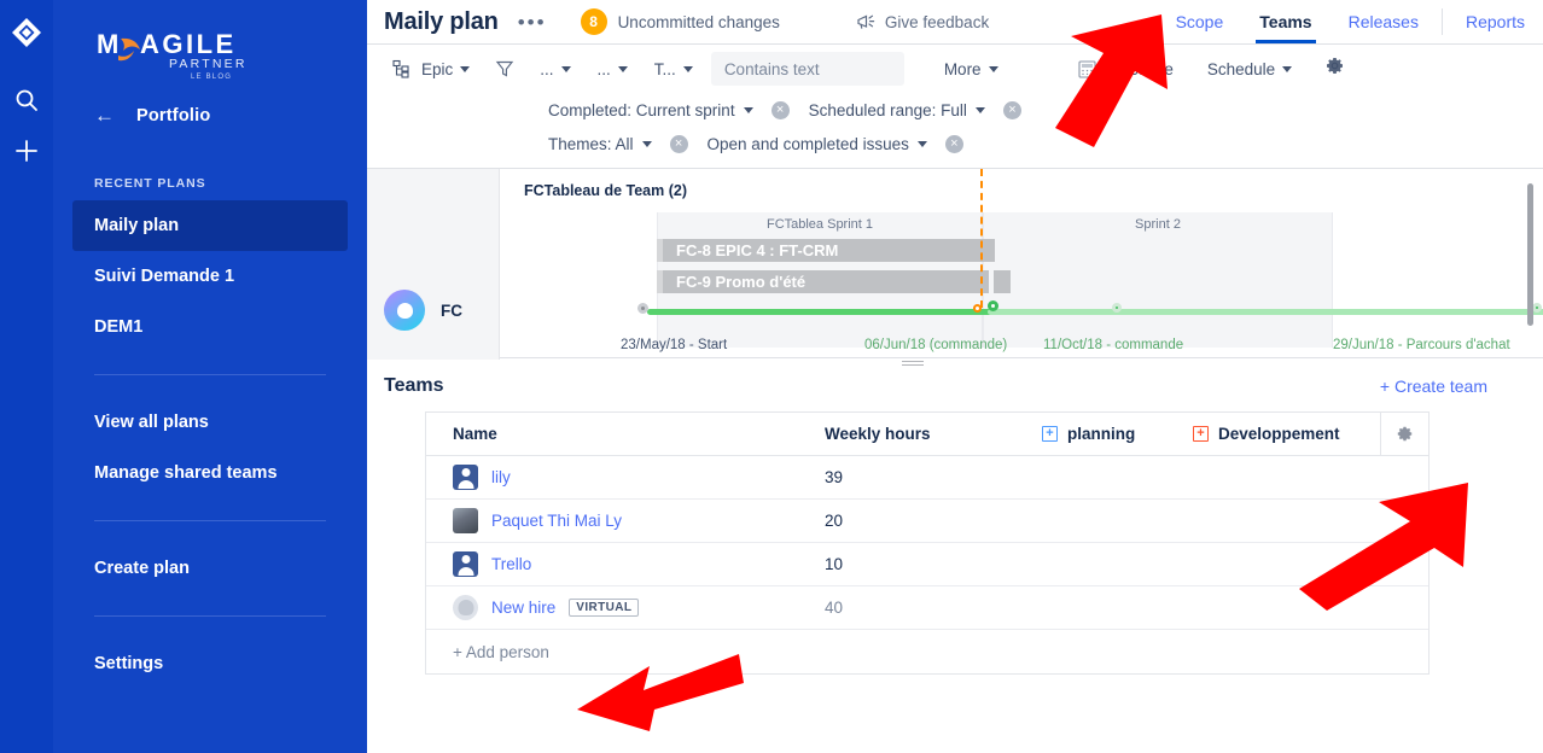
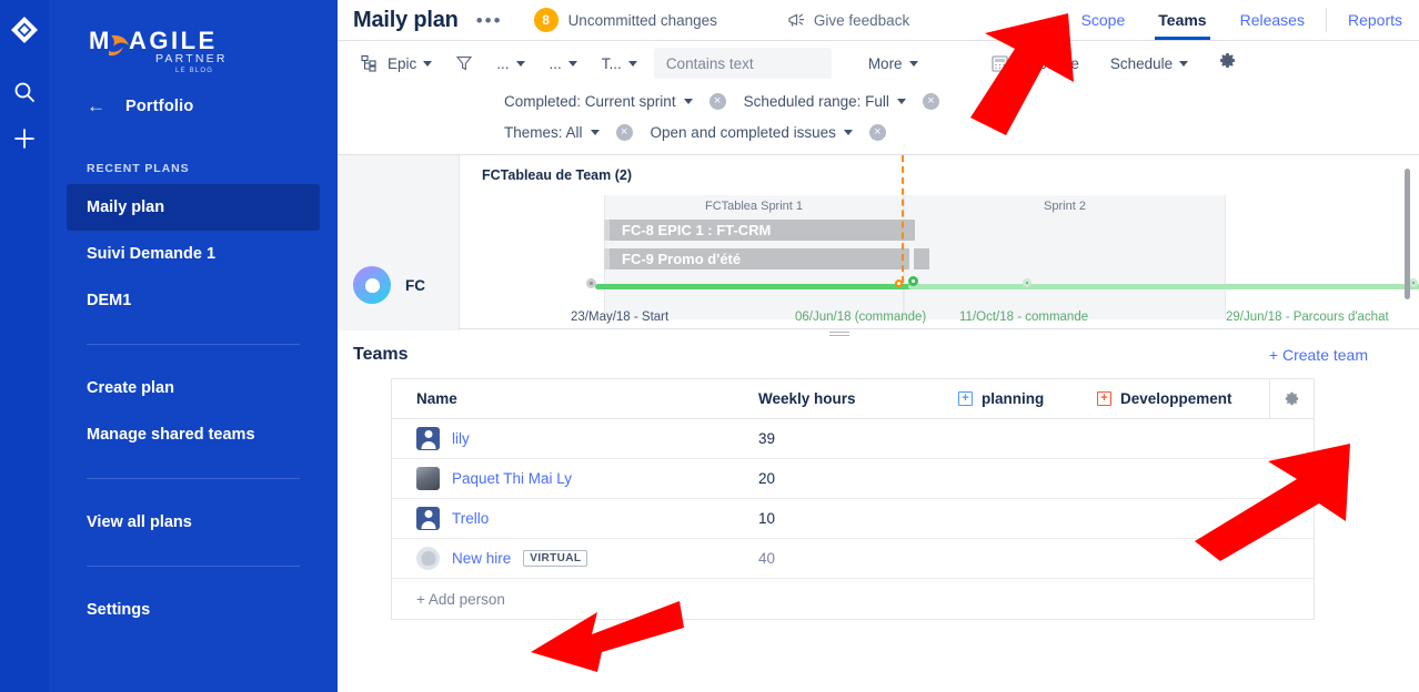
  M
  AGILE
  PARTNER
  ←
  Portfolio
  RECENT PLANS
  Maily plan
  Suivi Demande 1
  DEM1
- View all plans
+ Create plan
  Manage shared teams
- Create plan
+ View all plans
  Settings
  Maily plan
  •••
  8
  Uncommitted changes
  Give feedback
  Scope
  Teams
  Releases
  Reports
  Epic
  ...
  ...
  T...
  Contains text
  More
  Schedule
  Completed: Current sprint
  ×
  Scheduled range: Full
  ×
  Themes: All
  ×
  Open and completed issues
  ×
  FC
  FCTableau de Team (2)
  FCTablea Sprint 1
  Sprint 2
- FC-8 EPIC 4 : FT-CRM
+ FC-8 EPIC 1 : FT-CRM
  FC-9 Promo d'été
  23/May/18 - Start
  06/Jun/18 (commande)
  11/Oct/18 - commande
  29/Jun/18 - Parcours d'achat
  Teams
  + Create team
  Name
  Weekly hours
  +
  planning
  +
  Developpement
  lily
  39
  Paquet Thi Mai Ly
  20
  Trello
  10
  New hire
  VIRTUAL
  40
  + Add person
